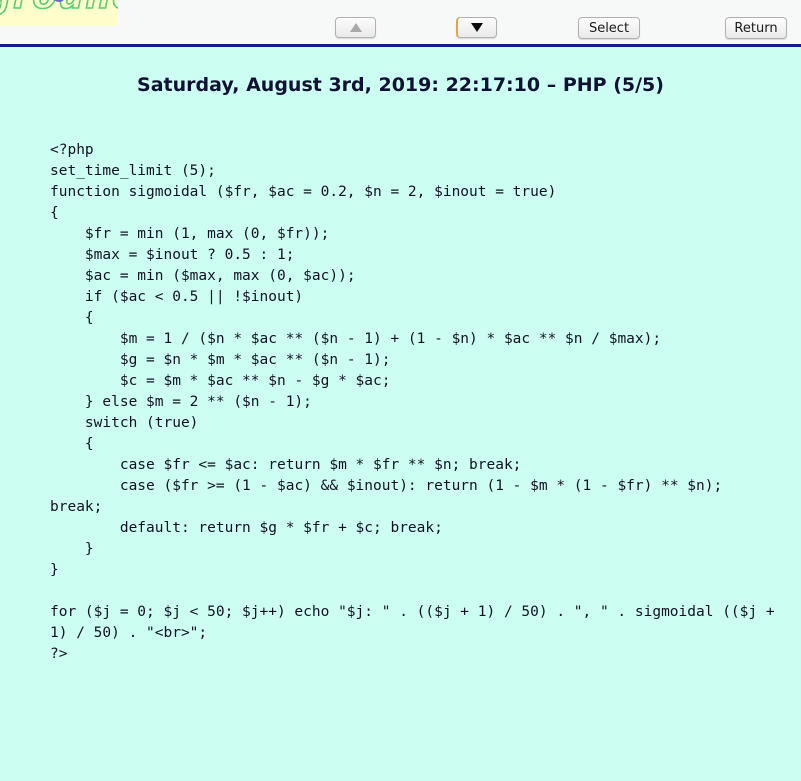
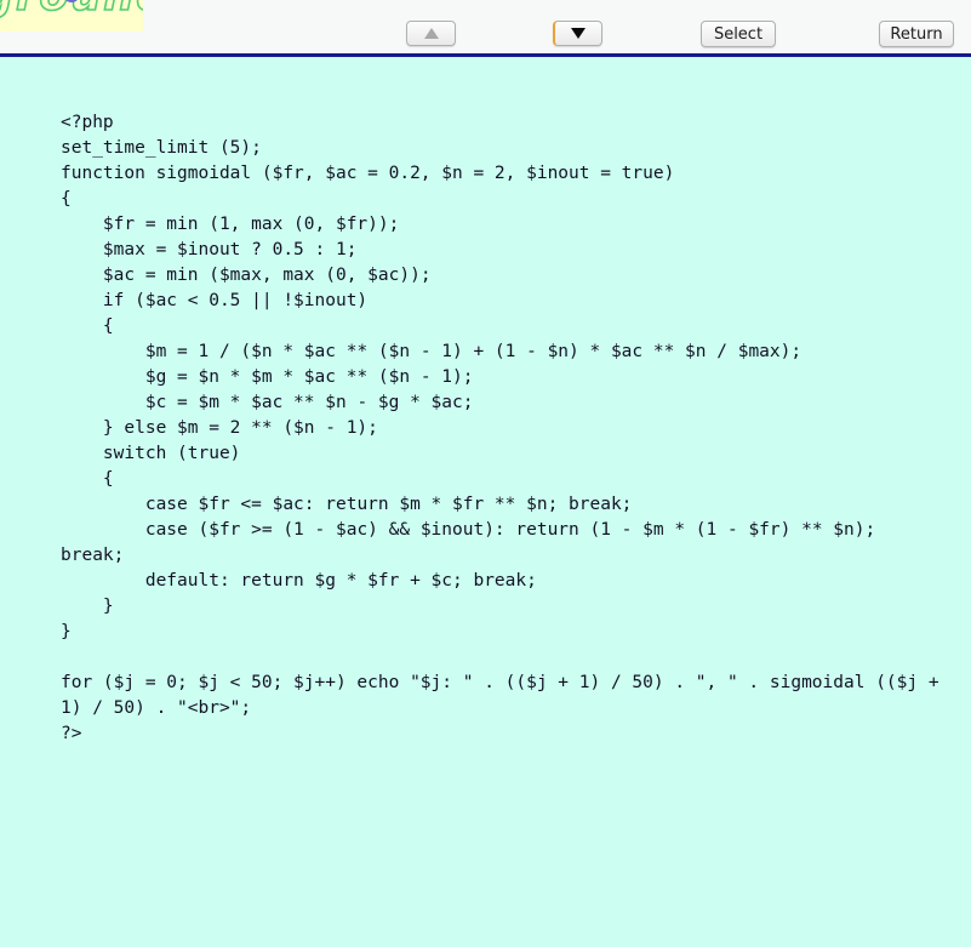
  Select
  Return
- Saturday, August 3rd, 2019: 22:17:10 – PHP (5/5)
  <?php
  set_time_limit (5);
  function sigmoidal ($fr, $ac = 0.2, $n = 2, $inout = true)
  {
  $fr = min (1, max (0, $fr));
  $max = $inout ? 0.5 : 1;
  $ac = min ($max, max (0, $ac));
  if ($ac < 0.5 || !$inout)
  {
  $m = 1 / ($n * $ac ** ($n - 1) + (1 - $n) * $ac ** $n / $max);
  $g = $n * $m * $ac ** ($n - 1);
  $c = $m * $ac ** $n - $g * $ac;
  } else $m = 2 ** ($n - 1);
  switch (true)
  {
  case $fr <= $ac: return $m * $fr ** $n; break;
  case ($fr >= (1 - $ac) && $inout): return (1 - $m * (1 - $fr) ** $n); break;
  default: return $g * $fr + $c; break;
  }
  }
  for ($j = 0; $j < 50; $j++) echo "$j: " . (($j + 1) / 50) . ", " . sigmoidal (($j + 1) / 50) . "<br>";
  ?>
